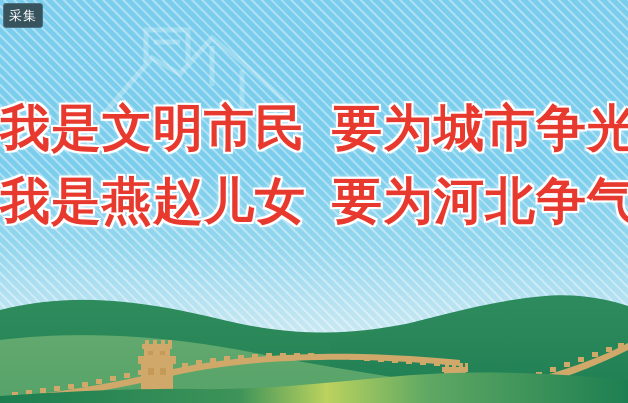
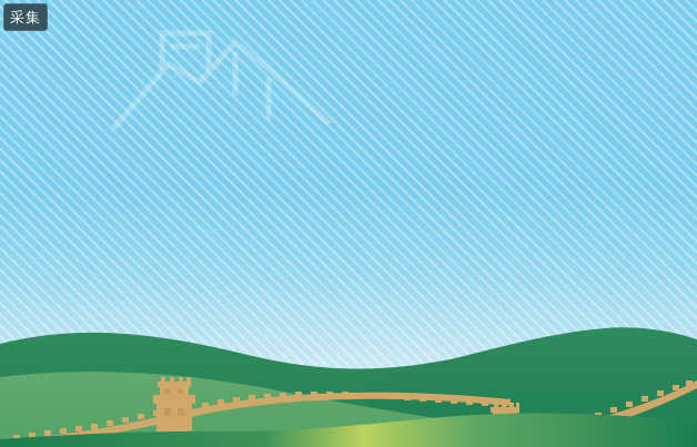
- 我是文明市民 要为城市争光
- 我是燕赵儿女 要为河北争气
  采集
